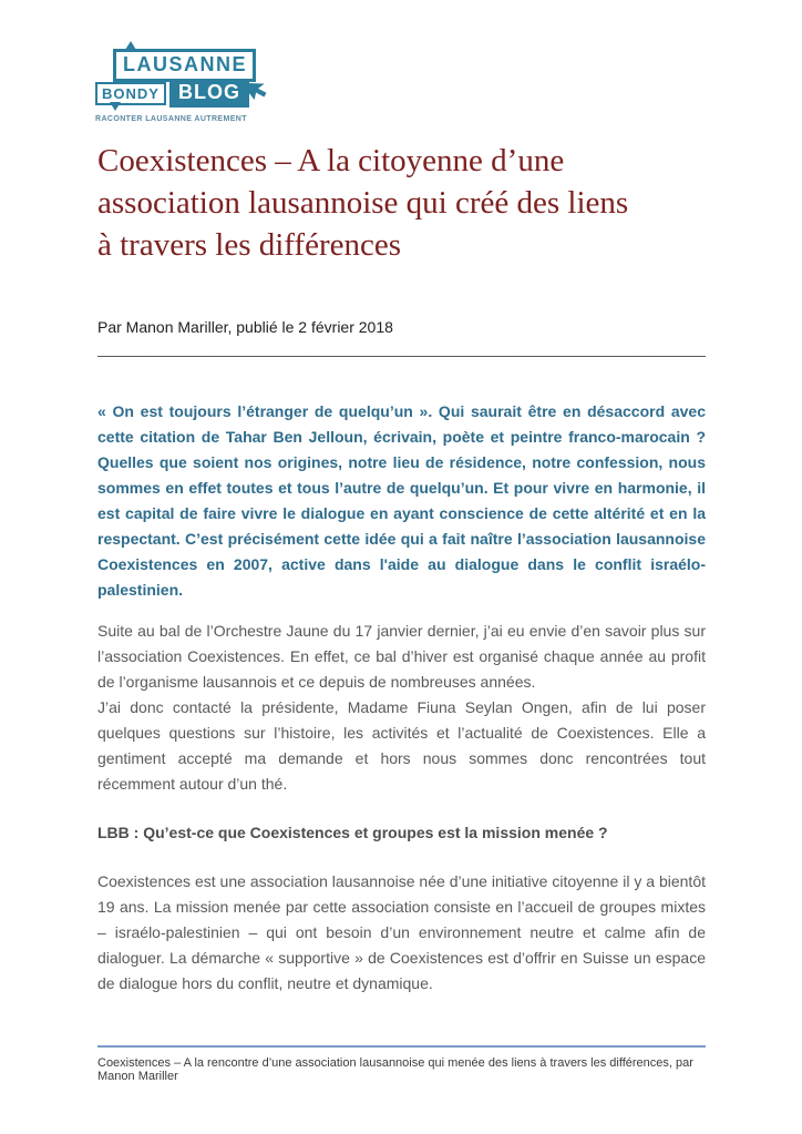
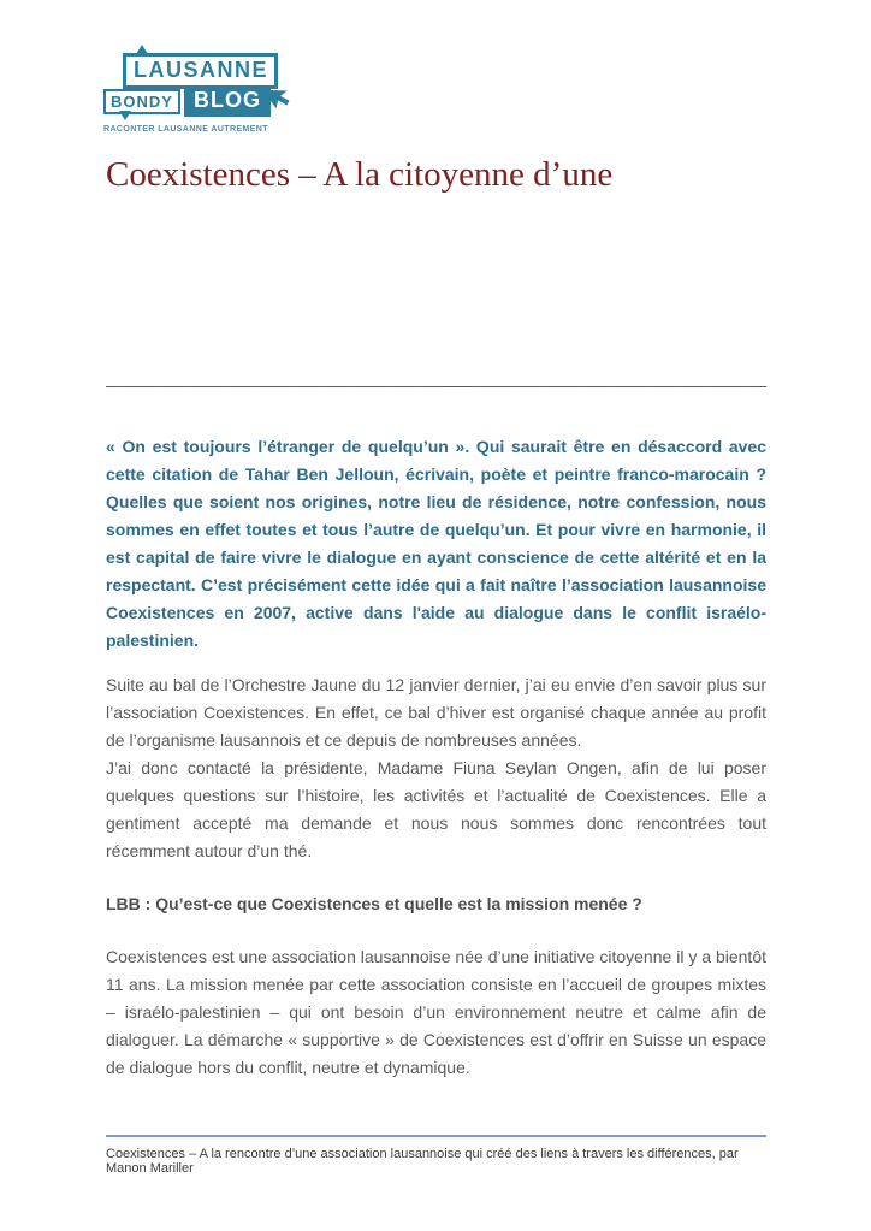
  LAUSANNE
  BONDY
  BLOG
  Coexistences – A la citoyenne d’une
- association lausannoise qui créé des liens
- à travers les différences
- Par Manon Mariller, publié le 2 février 2018
  _______________________________________________________________________
  « On est toujours l’étranger de quelqu’un ». Qui saurait être en désaccord avec cette citation de Tahar Ben Jelloun, écrivain, poète et peintre franco-marocain ? Quelles que soient nos origines, notre lieu de résidence, notre confession, nous sommes en effet toutes et tous l’autre de quelqu’un. Et pour vivre en harmonie, il est capital de faire vivre le dialogue en ayant conscience de cette altérité et en la respectant. C’est précisément cette idée qui a fait naître l’association lausannoise Coexistences en 2007, active dans l'aide au dialogue dans le conflit israélo-palestinien.
- Suite au bal de l’Orchestre Jaune du 17 janvier dernier, j’ai eu envie d’en savoir plus sur l’association Coexistences. En effet, ce bal d’hiver est organisé chaque année au profit de l’organisme lausannois et ce depuis de nombreuses années.
+ Suite au bal de l’Orchestre Jaune du 12 janvier dernier, j’ai eu envie d’en savoir plus sur l’association Coexistences. En effet, ce bal d’hiver est organisé chaque année au profit de l’organisme lausannois et ce depuis de nombreuses années.
- J’ai donc contacté la présidente, Madame Fiuna Seylan Ongen, afin de lui poser quelques questions sur l’histoire, les activités et l’actualité de Coexistences. Elle a gentiment accepté ma demande et hors nous sommes donc rencontrées tout récemment autour d’un thé.
+ J’ai donc contacté la présidente, Madame Fiuna Seylan Ongen, afin de lui poser quelques questions sur l’histoire, les activités et l’actualité de Coexistences. Elle a gentiment accepté ma demande et nous nous sommes donc rencontrées tout récemment autour d’un thé.
- LBB : Qu’est-ce que Coexistences et groupes est la mission menée ?
+ LBB : Qu’est-ce que Coexistences et quelle est la mission menée ?
- Coexistences est une association lausannoise née d’une initiative citoyenne il y a bientôt 19 ans. La mission menée par cette association consiste en l’accueil de groupes mixtes – israélo-palestinien – qui ont besoin d’un environnement neutre et calme afin de dialoguer. La démarche « supportive » de Coexistences est d’offrir en Suisse un espace de dialogue hors du conflit, neutre et dynamique.
+ Coexistences est une association lausannoise née d’une initiative citoyenne il y a bientôt 11 ans. La mission menée par cette association consiste en l’accueil de groupes mixtes – israélo-palestinien – qui ont besoin d’un environnement neutre et calme afin de dialoguer. La démarche « supportive » de Coexistences est d’offrir en Suisse un espace de dialogue hors du conflit, neutre et dynamique.
- Coexistences – A la rencontre d’une association lausannoise qui menée des liens à travers les différences, par Manon Mariller
+ Coexistences – A la rencontre d’une association lausannoise qui créé des liens à travers les différences, par Manon Mariller
